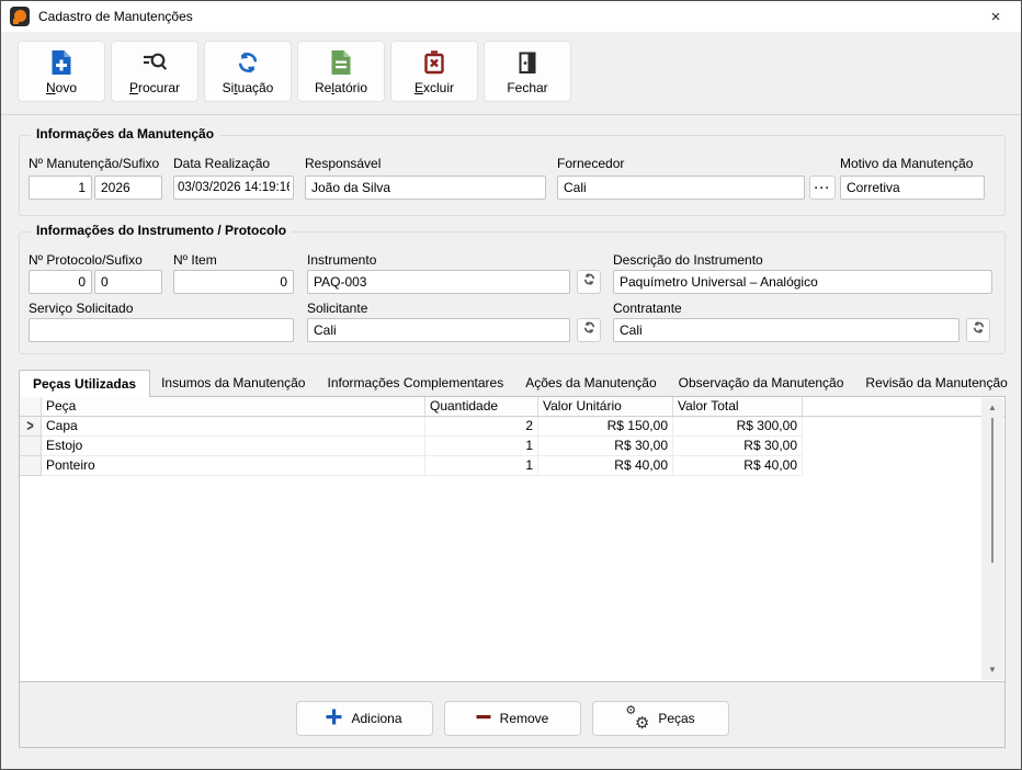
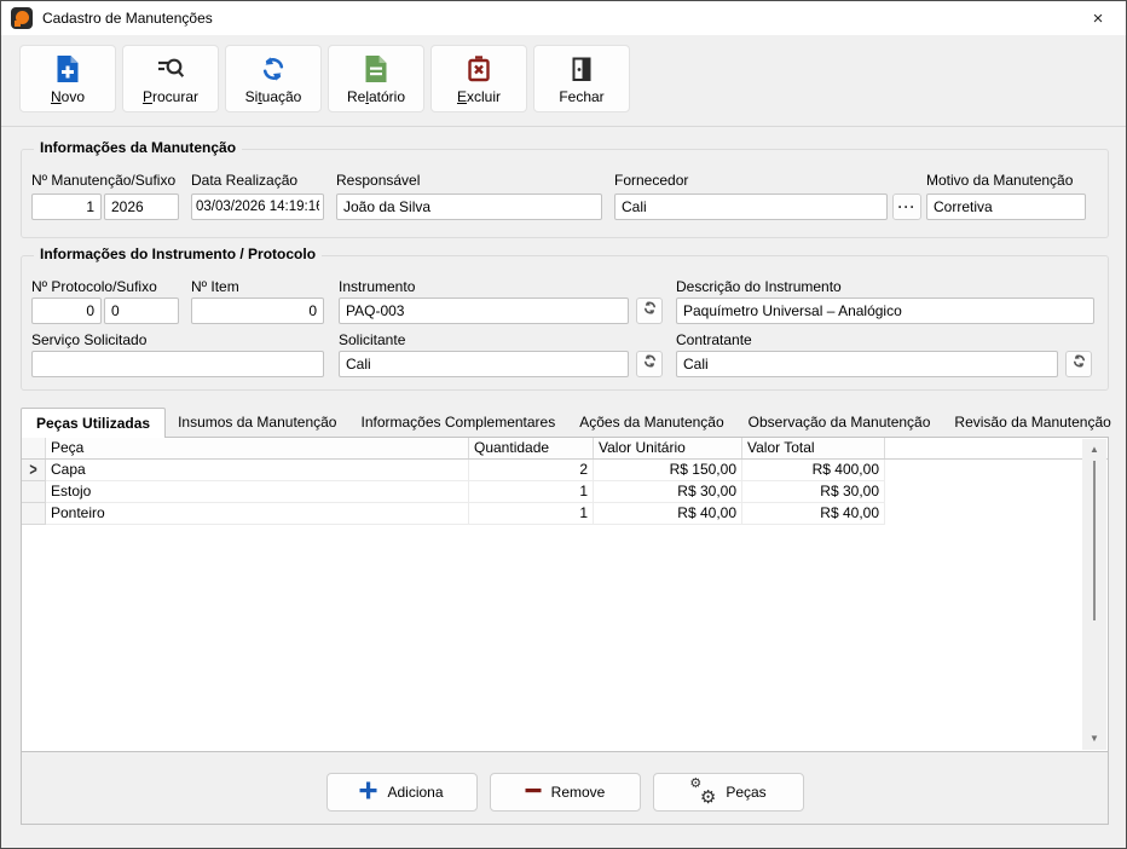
  Cadastro de Manutenções
  ×
  Novo
  Procurar
  Situação
  Relatório
  Excluir
  Fechar
  Informações da Manutenção
  Nº Manutenção/Sufixo
  1
  2026
  Data Realização
  03/03/2026 14:19:1
  Responsável
  João da Silva
  Fornecedor
  Cali
  ···
  Motivo da Manutenção
  Corretiva
  Informações do Instrumento / Protocolo
  Nº Protocolo/Sufixo
  0
  0
  Nº Item
  0
  Instrumento
  PAQ-003
  Descrição do Instrumento
  Paquímetro Universal – Analógico
  Serviço Solicitado
  Solicitante
  Cali
  Contratante
  Cali
  Peças Utilizadas
  Insumos da Manutenção
  Informações Complementares
  Ações da Manutenção
  Observação da Manutenção
  Revisão da Manutenção
  Peça
  Quantidade
  Valor Unitário
  Valor Total
  >
  Capa
  2
  R$ 150,00
- R$ 300,00
+ R$ 400,00
  Estojo
  1
  R$ 30,00
  R$ 30,00
  Ponteiro
  1
  R$ 40,00
  R$ 40,00
  ▲
  ▼
  Adiciona
  Remove
  ⚙
  ⚙
  Peças
